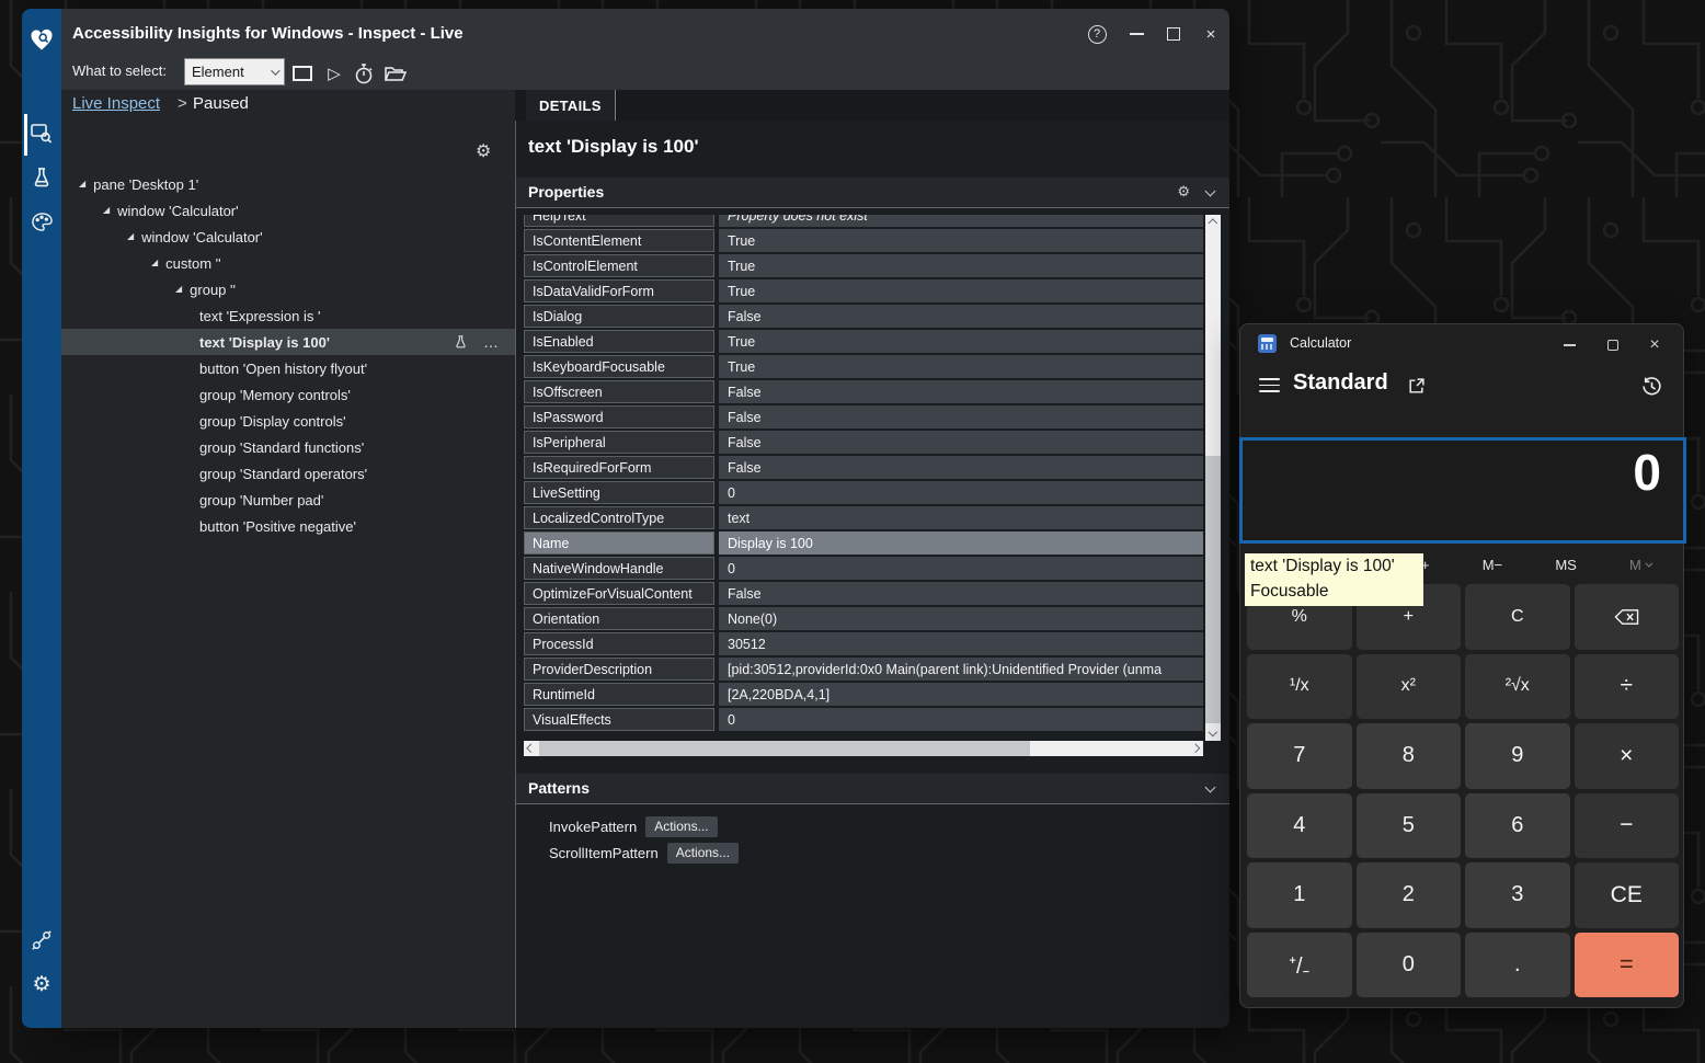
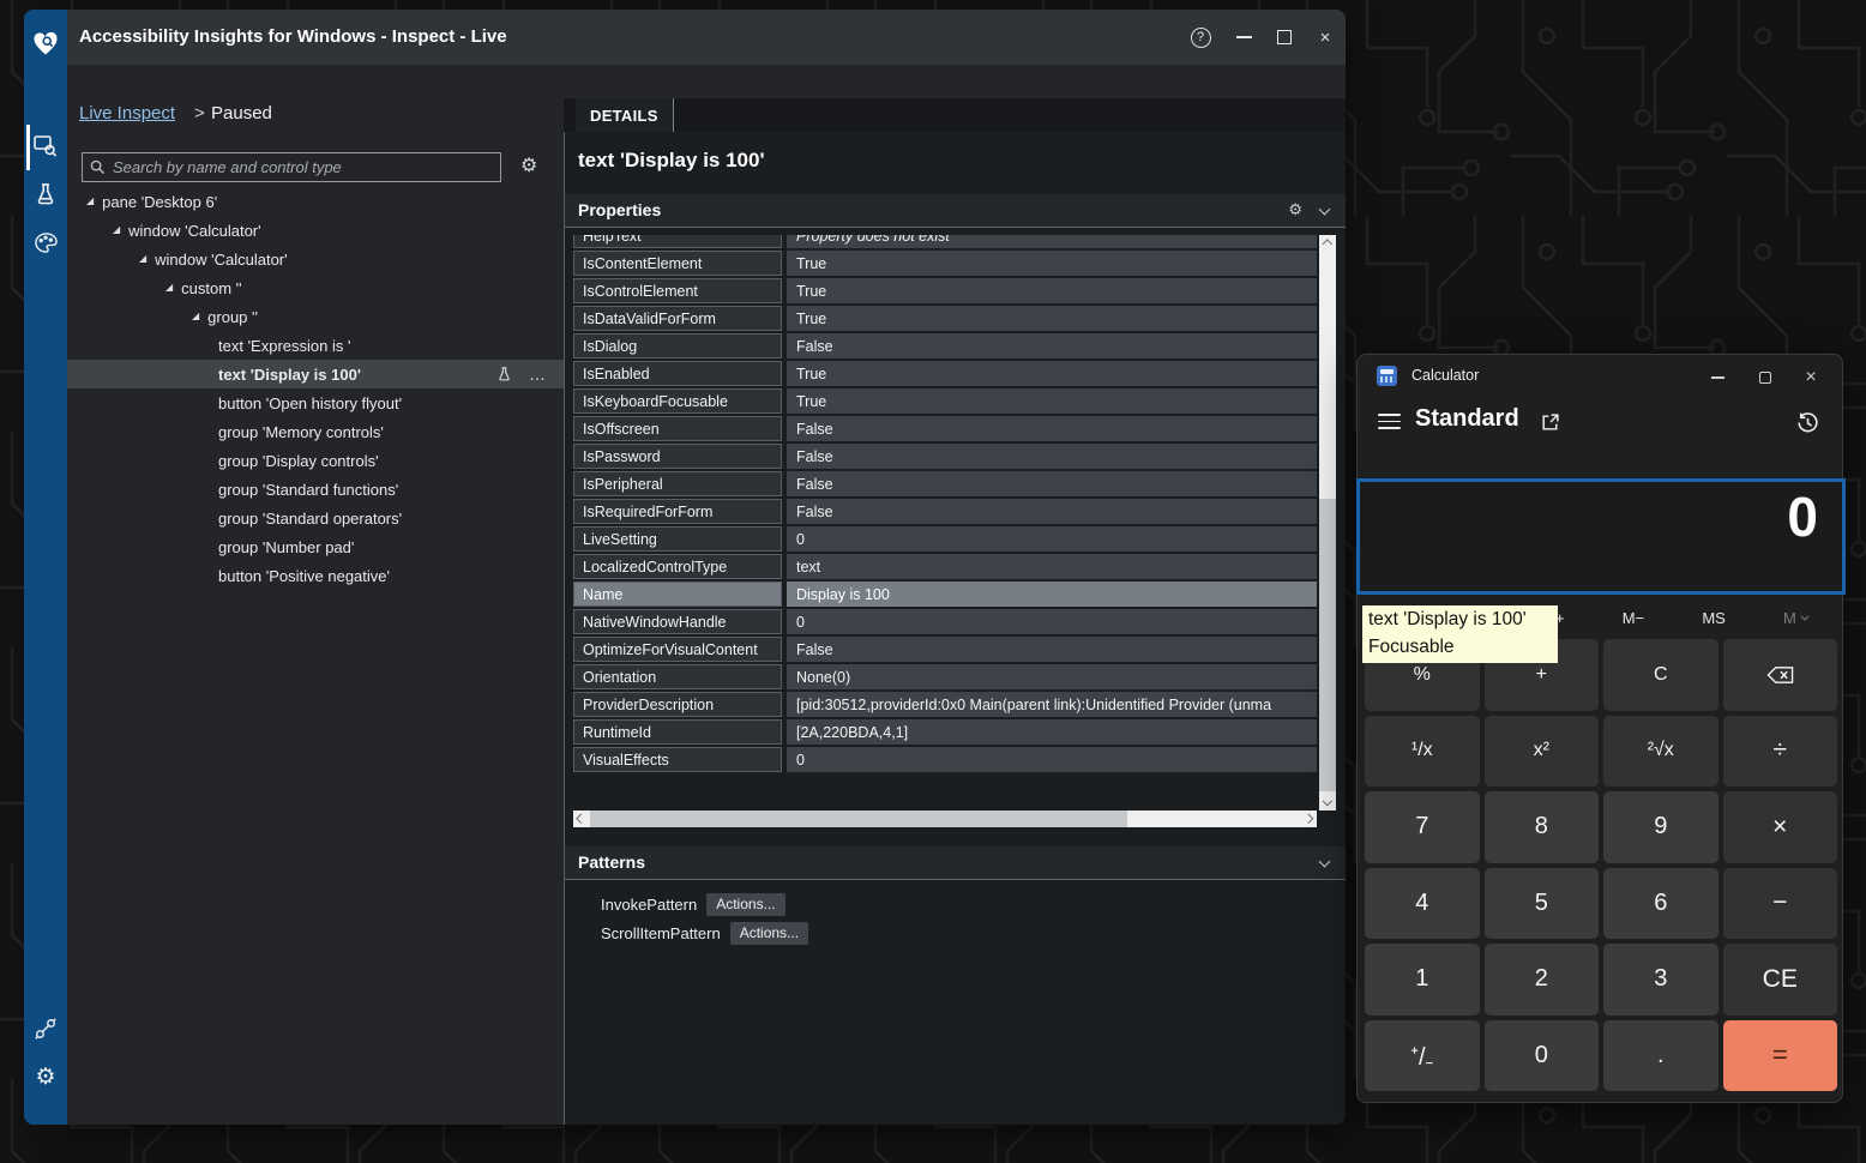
  ⚙
  Accessibility Insights for Windows - Inspect - Live
  ?
  ×
- What to select:
- Element
- ▷
  Live Inspect
  >
  Paused
  DETAILS
+ Search by name and control type
  ⚙
  ◢
- pane 'Desktop 1'
+ pane 'Desktop 6'
  ◢
  window 'Calculator'
  ◢
  window 'Calculator'
  ◢
  custom ''
  ◢
  group ''
  text 'Expression is '
  text 'Display is 100'
  …
  button 'Open history flyout'
  group 'Memory controls'
  group 'Display controls'
  group 'Standard functions'
  group 'Standard operators'
  group 'Number pad'
  button 'Positive negative'
  text 'Display is 100'
  Properties
  ⚙
  HelpText
  Property does not exist
  IsContentElement
  True
  IsControlElement
  True
  IsDataValidForForm
  True
  IsDialog
  False
  IsEnabled
  True
  IsKeyboardFocusable
  True
  IsOffscreen
  False
  IsPassword
  False
  IsPeripheral
  False
  IsRequiredForForm
  False
  LiveSetting
  0
  LocalizedControlType
  text
  Name
  Display is 100
  NativeWindowHandle
  0
  OptimizeForVisualContent
  False
  Orientation
  None(0)
- ProcessId
- 30512
  ProviderDescription
  [pid:30512,providerId:0x0 Main(parent link):Unidentified Provider (unma
  RuntimeId
  [2A,220BDA,4,1]
  VisualEffects
  0
  Patterns
  InvokePattern
  Actions...
  ScrollItemPattern
  Actions...
  Calculator
  ×
  Standard
  0
  M−
  MS
  M
  text 'Display is 100'
  Focusable
  %
  +
  C
  ¹/x
  x²
  ²√x
  ÷
  7
  8
  9
  ×
  4
  5
  6
  −
  1
  2
  3
  CE
  ⁺/₋
  0
  .
  =
